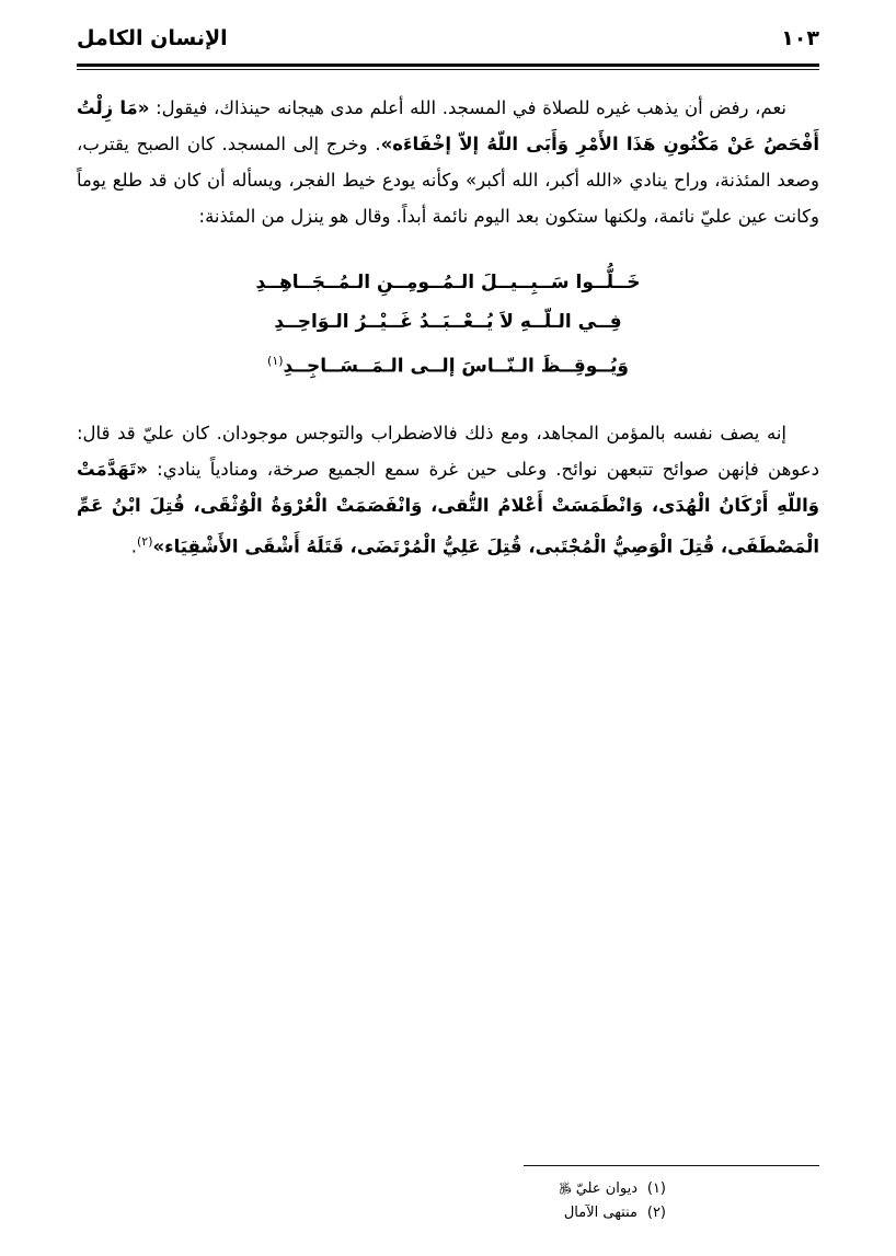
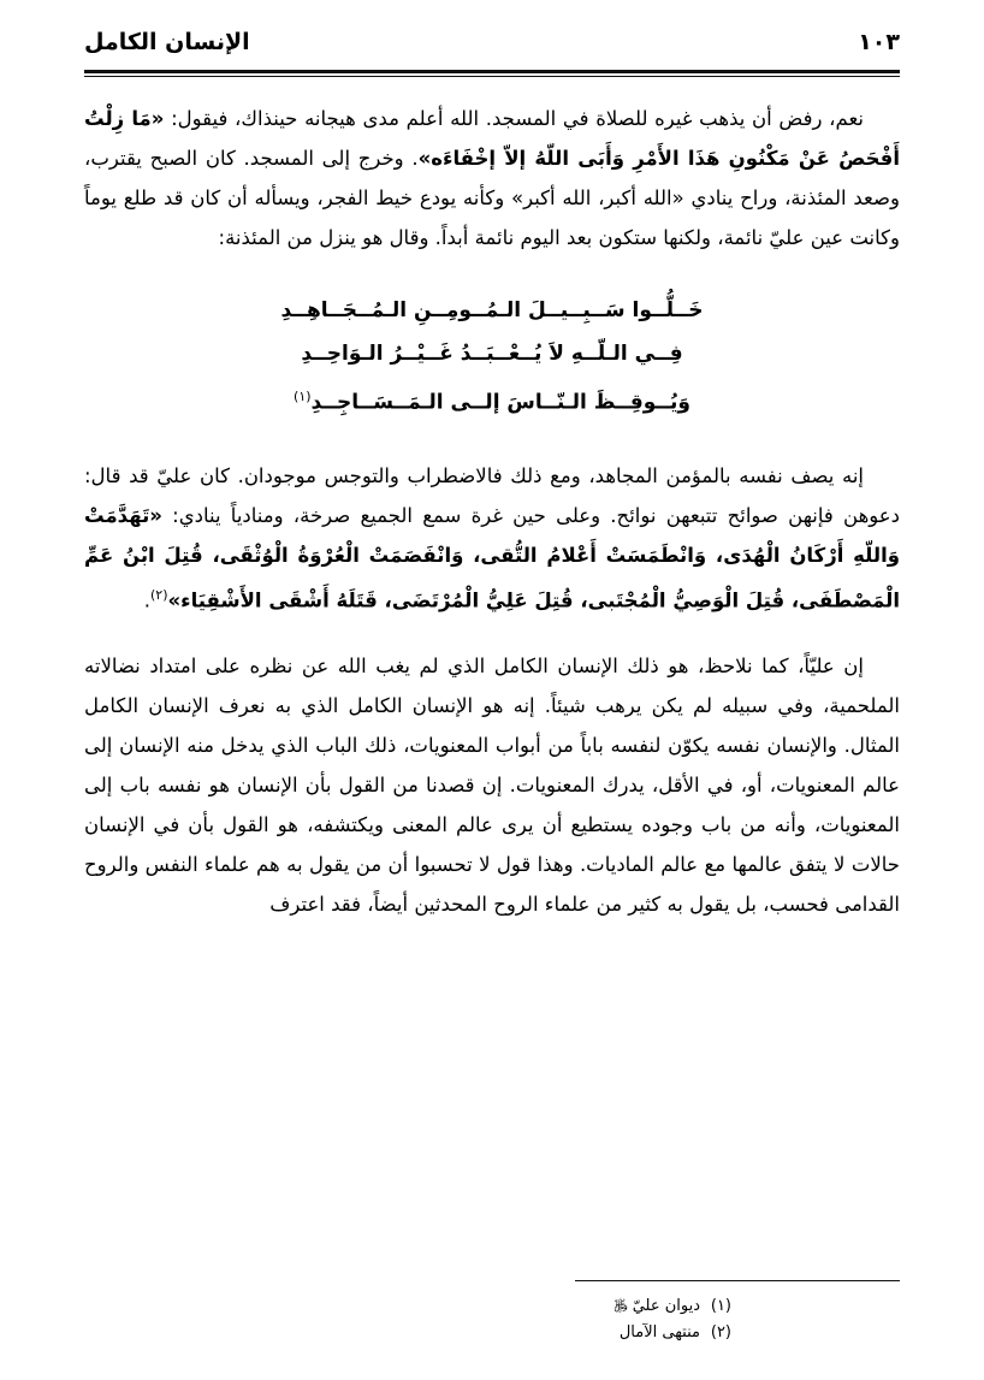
  الإنسان الكامل
  ١٠٣
  نعم، رفض أن يذهب غيره للصلاة في المسجد. الله أعلم مدى هيجانه حينذاك، فيقول: «مَا زِلْتُ أَفْحَصُ عَنْ مَكْنُونِ هَذَا الأَمْرِ وَأَبَى اللّهُ إلاّ إخْفَاءَه». وخرج إلى المسجد. كان الصبح يقترب، وصعد المئذنة، وراح ينادي «الله أكبر، الله أكبر» وكأنه يودع خيط الفجر، ويسأله أن كان قد طلع يوماً وكانت عين عليّ نائمة، ولكنها ستكون بعد اليوم نائمة أبداً. وقال هو ينزل من المئذنة:
  خَــلُّــوا سَــبِــيــلَ الـمُــومِــنِ الـمُــجَــاهِــدِ
  فِــي الـلّــهِ لاَ يُــعْــبَــدُ غَــيْــرُ الـوَاحِــدِ
  وَيُــوقِــظَ الـنّــاسَ إلــى الـمَــسَــاجِــدِ(١)
  إنه يصف نفسه بالمؤمن المجاهد، ومع ذلك فالاضطراب والتوجس موجودان. كان عليّ قد قال: دعوهن فإنهن صوائح تتبعهن نوائح. وعلى حين غرة سمع الجميع صرخة، ومنادياً ينادي: «تَهَدَّمَتْ وَاللّهِ أَرْكَانُ الْهُدَى، وَانْطَمَسَتْ أَعْلامُ التُّقى، وَانْفَصَمَتْ الْعُرْوَةُ الْوُثْقَى، قُتِلَ ابْنُ عَمِّ الْمَصْطَفَى، قُتِلَ الْوَصِيُّ الْمُجْتَبى، قُتِلَ عَلِيُّ الْمُرْتَضَى، قَتَلَهُ أَشْقَى الأَشْقِيَاء»(٢).
+ إن عليّاً، كما نلاحظ، هو ذلك الإنسان الكامل الذي لم يغب الله عن نظره على امتداد نضالاته الملحمية، وفي سبيله لم يكن يرهب شيئاً. إنه هو الإنسان الكامل الذي به نعرف الإنسان الكامل المثال. والإنسان نفسه يكوّن لنفسه باباً من أبواب المعنويات، ذلك الباب الذي يدخل منه الإنسان إلى عالم المعنويات، أو، في الأقل، يدرك المعنويات. إن قصدنا من القول بأن الإنسان هو نفسه باب إلى المعنويات، وأنه من باب وجوده يستطيع أن يرى عالم المعنى ويكتشفه، هو القول بأن في الإنسان حالات لا يتفق عالمها مع عالم الماديات. وهذا قول لا تحسبوا أن من يقول به هم علماء النفس والروح القدامى فحسب، بل يقول به كثير من علماء الروح المحدثين أيضاً، فقد اعترف
  (١)ديوان عليّ ﷿
  (٢)منتهى الآمال
